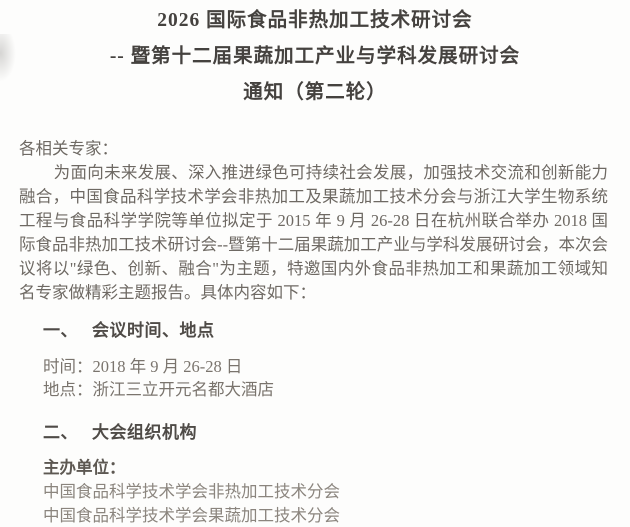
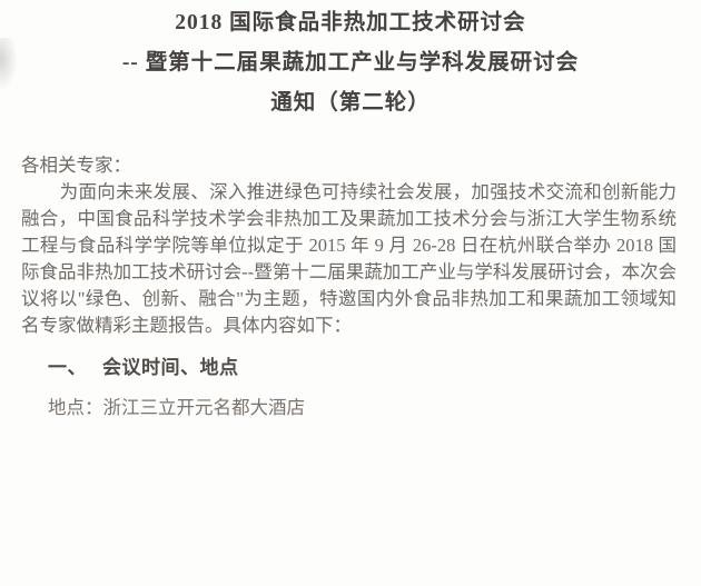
- 2026 国际食品非热加工技术研讨会
+ 2018 国际食品非热加工技术研讨会
  -- 暨第十二届果蔬加工产业与学科发展研讨会
  通知（第二轮）
  各相关专家：
  为面向未来发展、深入推进绿色可持续社会发展，加强技术交流和创新能力融合，中国食品科学技术学会非热加工及果蔬加工技术分会与浙江大学生物系统工程与食品科学学院等单位拟定于 2015 年 9 月 26-28 日在杭州联合举办 2018 国际食品非热加工技术研讨会--暨第十二届果蔬加工产业与学科发展研讨会，本次会议将以"绿色、创新、融合"为主题，特邀国内外食品非热加工和果蔬加工领域知名专家做精彩主题报告。具体内容如下：
  一、 会议时间、地点
- 时间：2018 年 9 月 26-28 日
  地点：浙江三立开元名都大酒店
- 二、 大会组织机构
- 主办单位：
- 中国食品科学技术学会非热加工技术分会
- 中国食品科学技术学会果蔬加工技术分会
